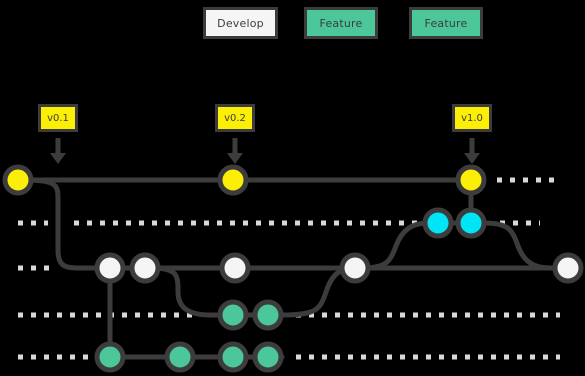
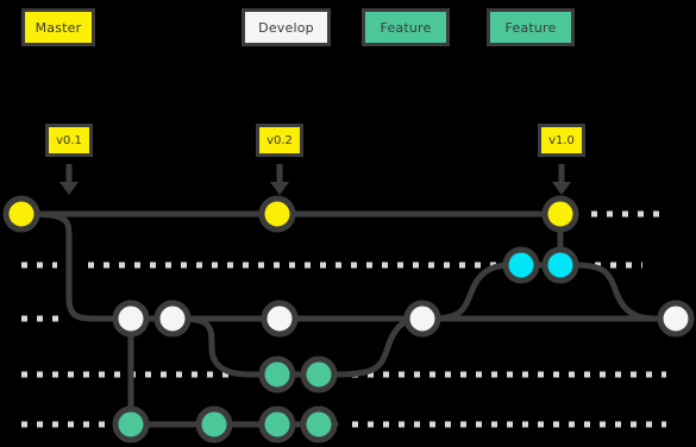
+ Master
  Develop
  Feature
  Feature
  v0.1
  v0.2
  v1.0
